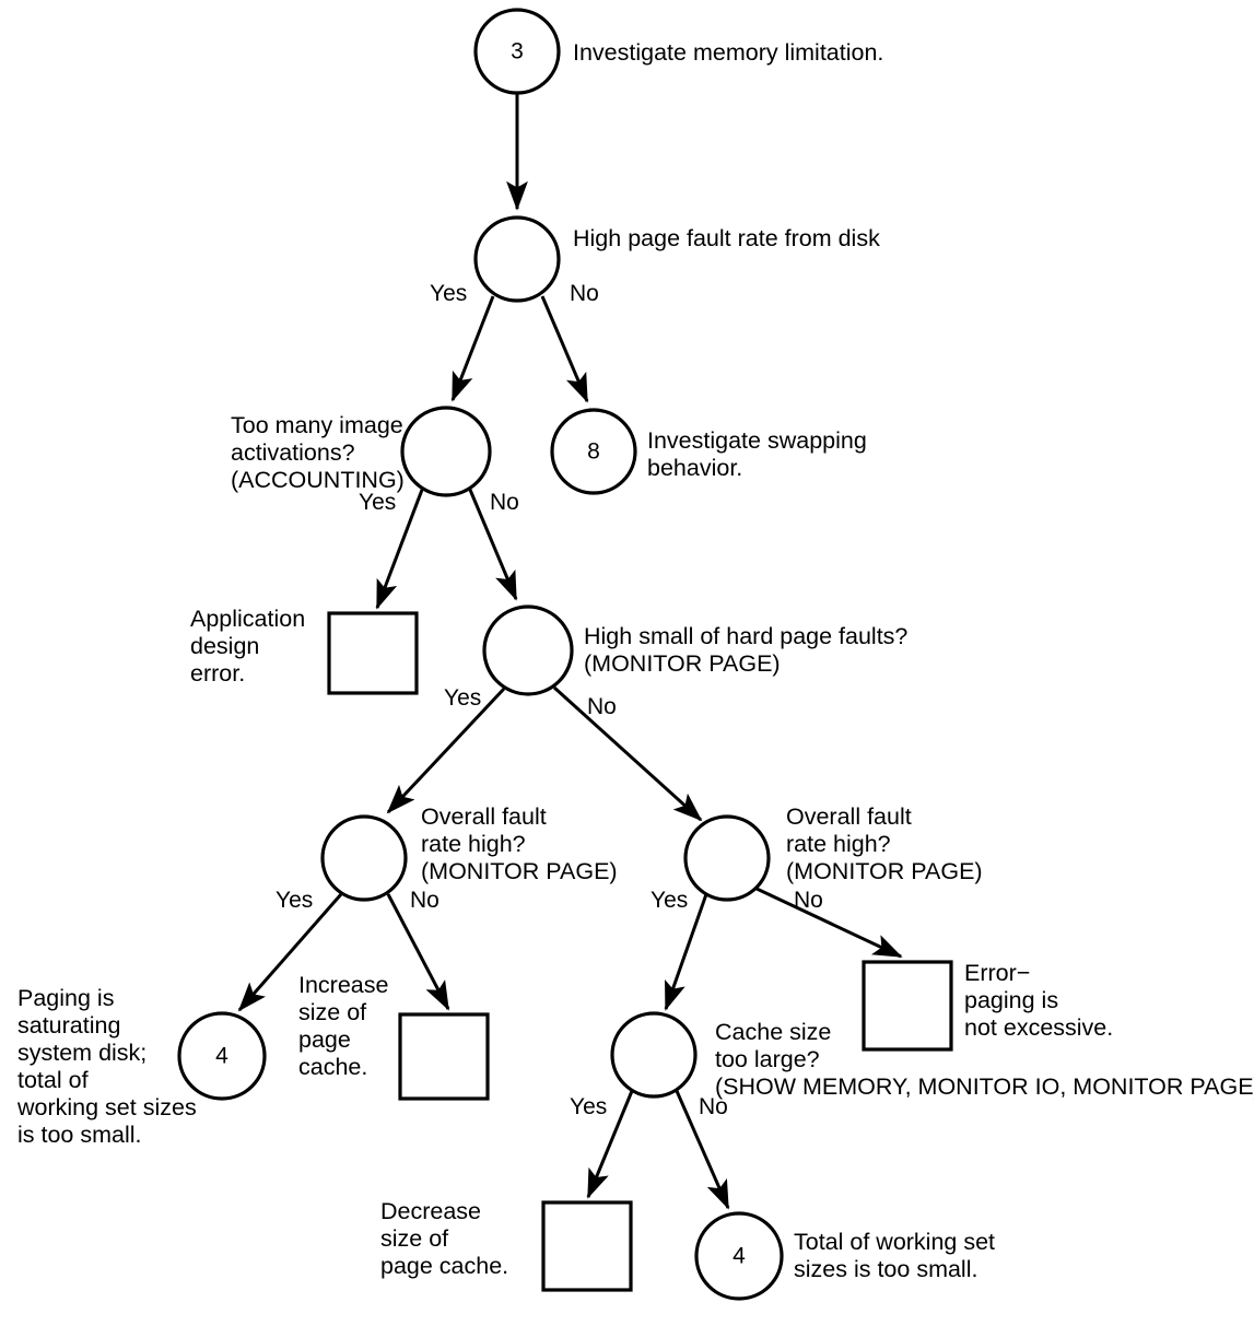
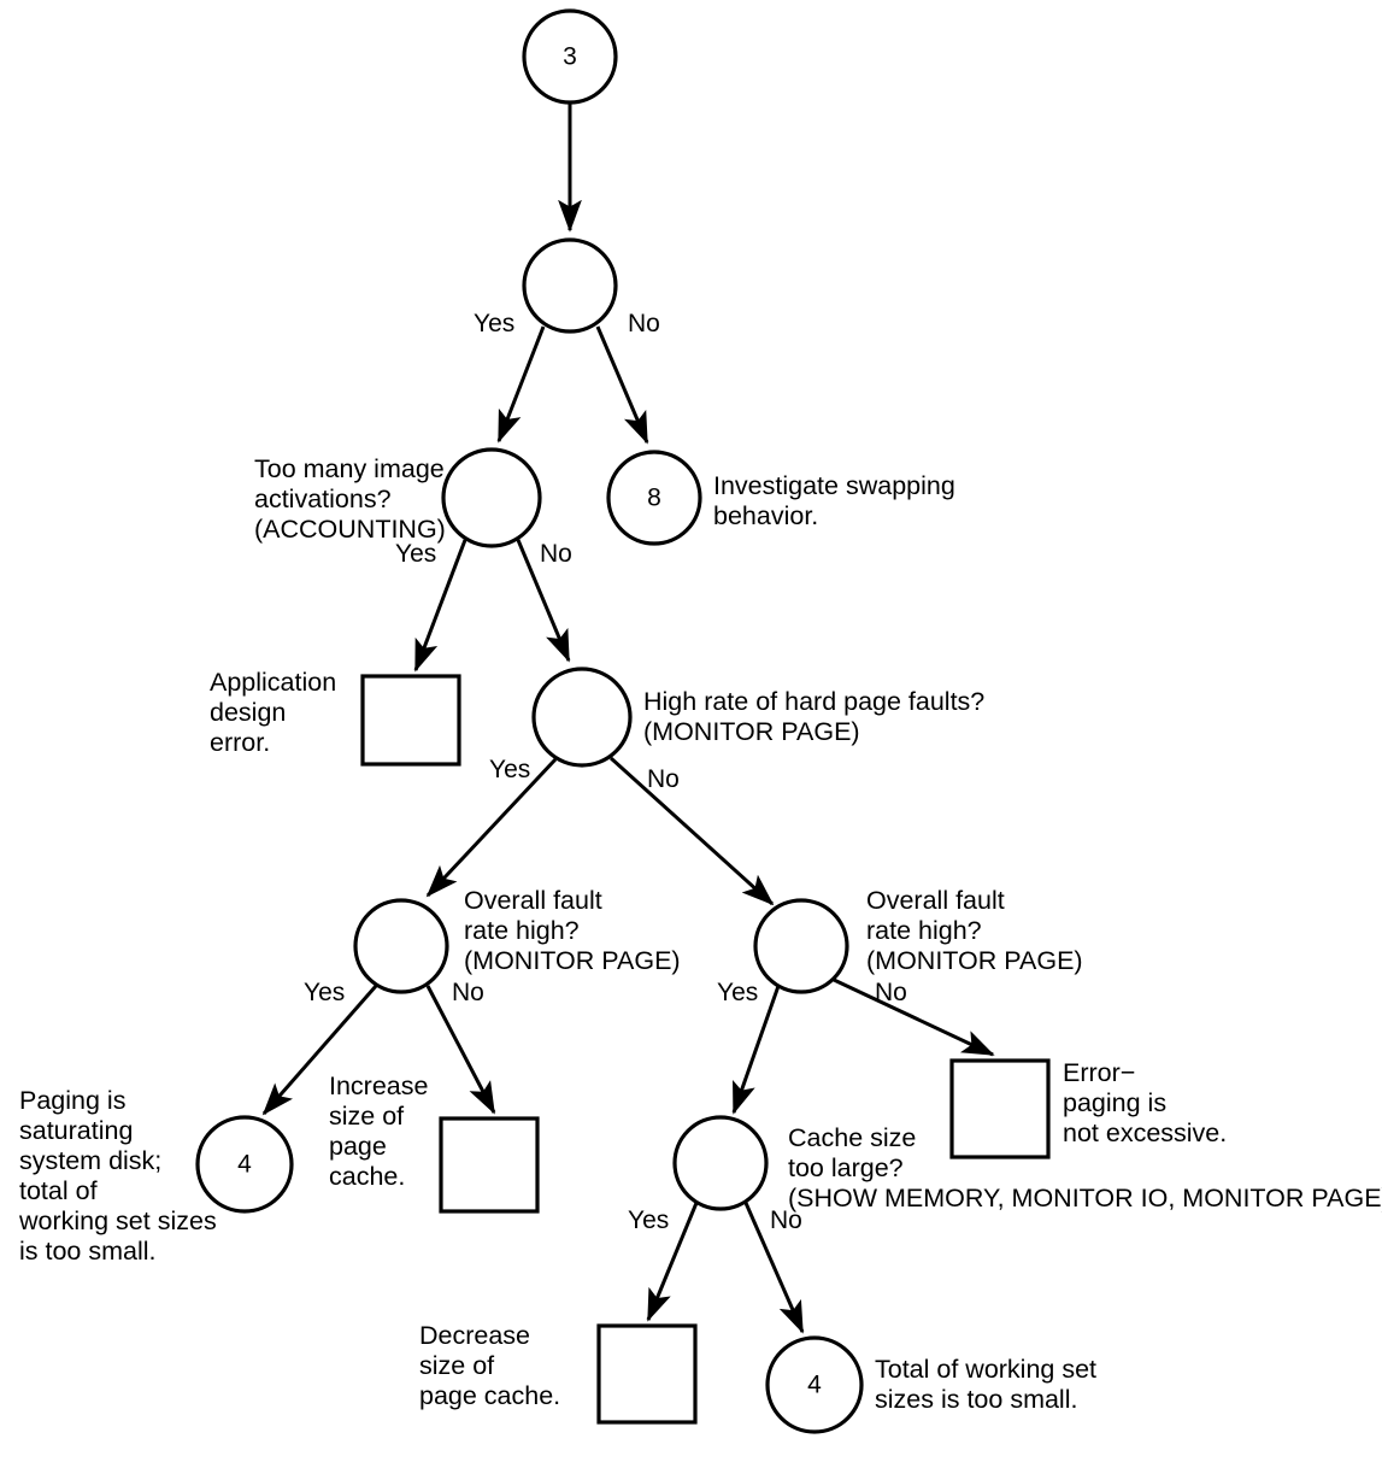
  3
  8
  4
  4
  Yes
  No
  Yes
  No
  Yes
  No
  Yes
  No
  Yes
  No
  Yes
  No
- Investigate memory limitation.
- High page fault rate from disk
  Investigate swapping
  behavior.
  Too many image
  activations?
  (ACCOUNTING)
  Application
  design
  error.
- High small of hard page faults?
+ High rate of hard page faults?
  (MONITOR PAGE)
  Overall fault
  rate high?
  (MONITOR PAGE)
  Overall fault
  rate high?
  (MONITOR PAGE)
  Paging is
  saturating
  system disk;
  total of
  working set sizes
  is too small.
  Increase
  size of
  page
  cache.
  Error−
  paging is
  not excessive.
  Cache size
  too large?
  (SHOW MEMORY, MONITOR IO, MONITOR PAGE
  Decrease
  size of
  page cache.
  Total of working set
  sizes is too small.
